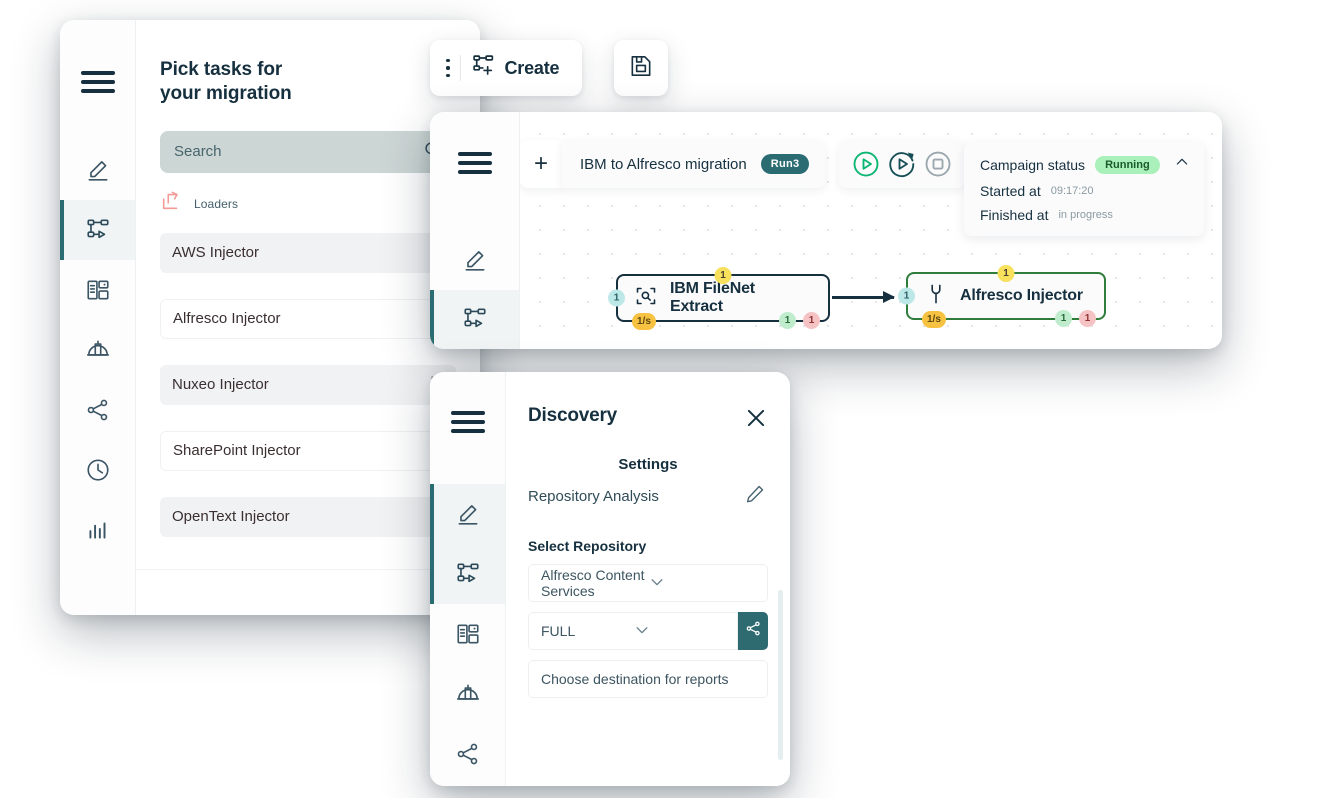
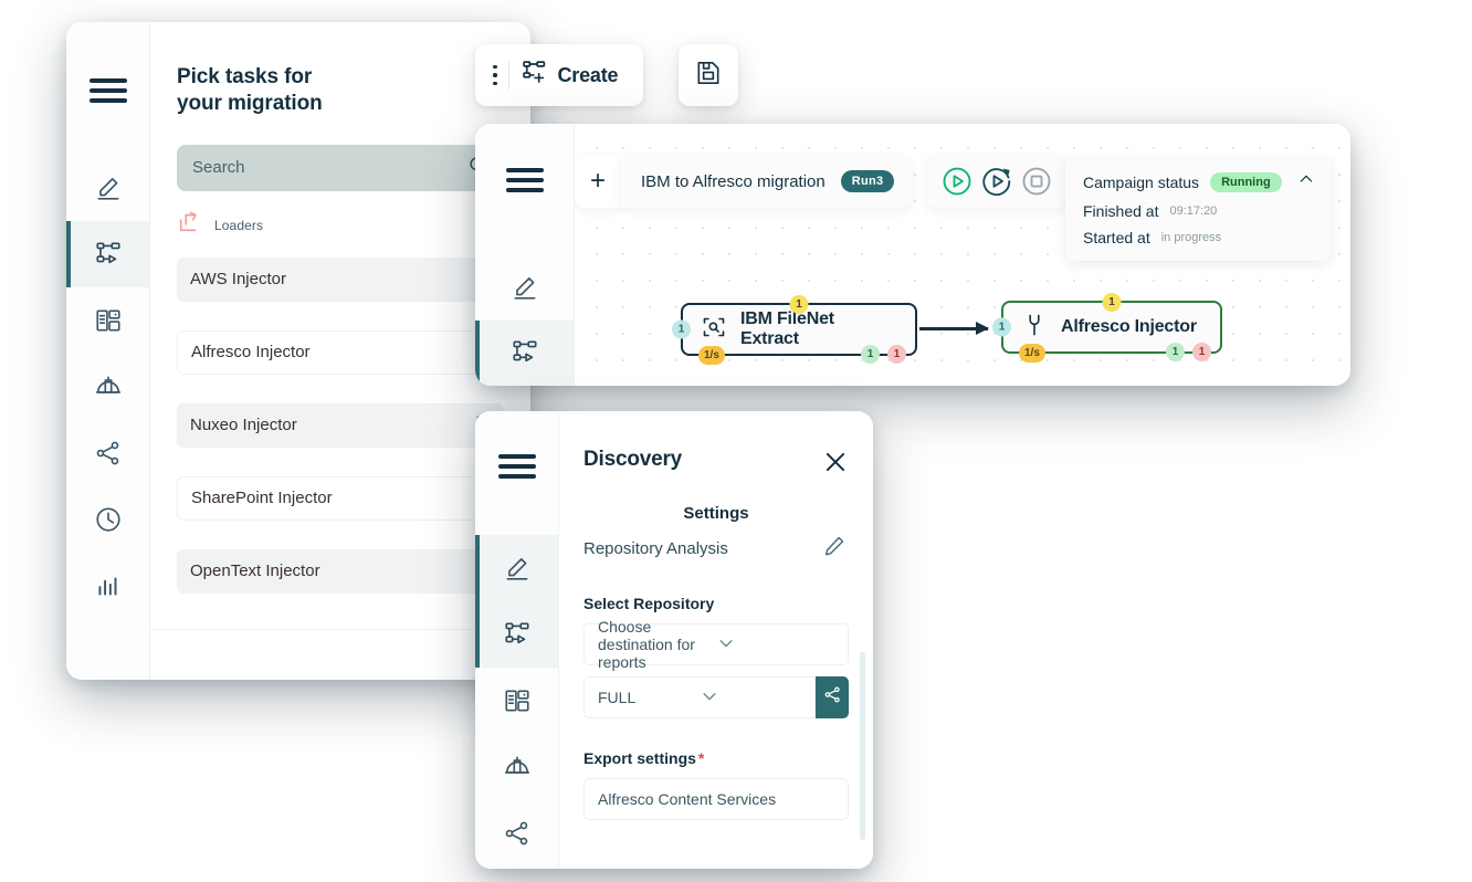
  Pick tasks for
  your migration
  Search
  Loaders
  AWS Injector
  Alfresco Injector
  Nuxeo Injector
  SharePoint Injector
  OpenText Injector
  Create
  +
  IBM to Alfresco migration
  Run3
  Campaign status
  Running
- Started at
+ Finished at
  09:17:20
- Finished at
+ Started at
  in progress
  IBM FileNet Extract
  1
  1/s
  1
  1
  1
  Alfresco Injector
  1
  1/s
  1
  1
  1
  Discovery
  Settings
  Repository Analysis
  Select Repository
- Alfresco Content Services
+ Choose destination for reports
  FULL
+ Export settings *
- Choose destination for reports
+ Alfresco Content Services
